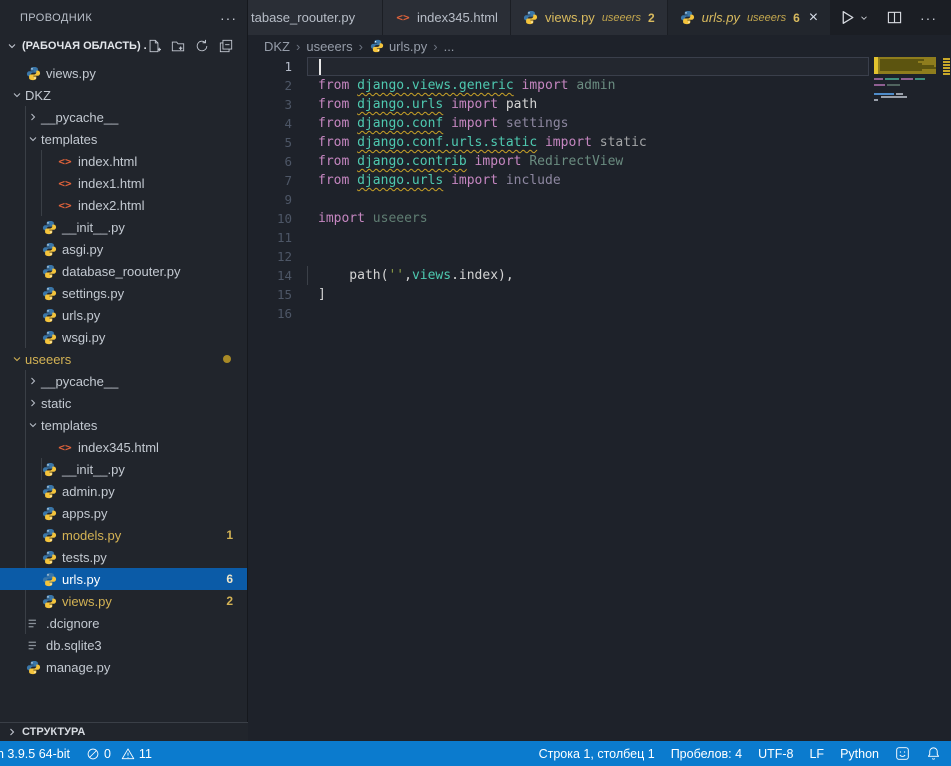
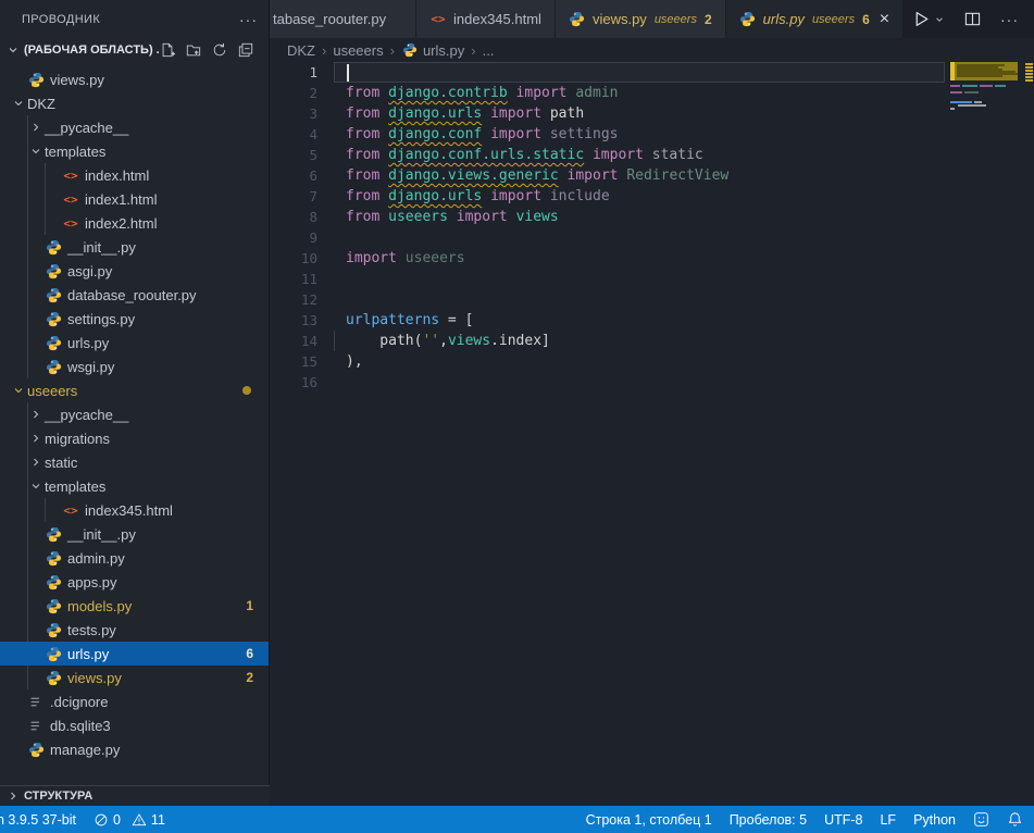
  ПРОВОДНИК
  ···
  (РАБОЧАЯ ОБЛАСТЬ) .
  views.py
  DKZ
  __pycache__
  templates
  <>
  index.html
  <>
  index1.html
  <>
  index2.html
  __init__.py
  asgi.py
  database_roouter.py
  settings.py
  urls.py
  wsgi.py
  useeers
  __pycache__
+ migrations
  static
  templates
  <>
  index345.html
  __init__.py
  admin.py
  apps.py
  models.py
  1
  tests.py
  urls.py
  6
  views.py
  2
  .dcignore
  db.sqlite3
  manage.py
  СТРУКТУРА
  tabase_roouter.py
  <>
  index345.html
  views.py
  useeers
  2
  urls.py
  useeers
  6
  ×
  ···
  DKZ
  ›
  useeers
  ›
  urls.py
  ›
  ...
  1
  2
- from django.views.generic import admin
+ from django.contrib import admin
  3
  from django.urls import path
  4
  from django.conf import settings
  5
  from django.conf.urls.static import static
  6
- from django.contrib import RedirectView
+ from django.views.generic import RedirectView
  7
  from django.urls import include
+ 8
+ from useeers import views
  9
  10
  import useeers
  11
  12
+ 13
+ urlpatterns = [
  14
- path('',views.index),
+ path('',views.index]
  15
- ]
+ ),
  16
- n 3.9.5 64-bit
+ n 3.9.5 37-bit
  0
  11
  Строка 1, столбец 1
- Пробелов: 4
+ Пробелов: 5
  UTF-8
  LF
  Python
